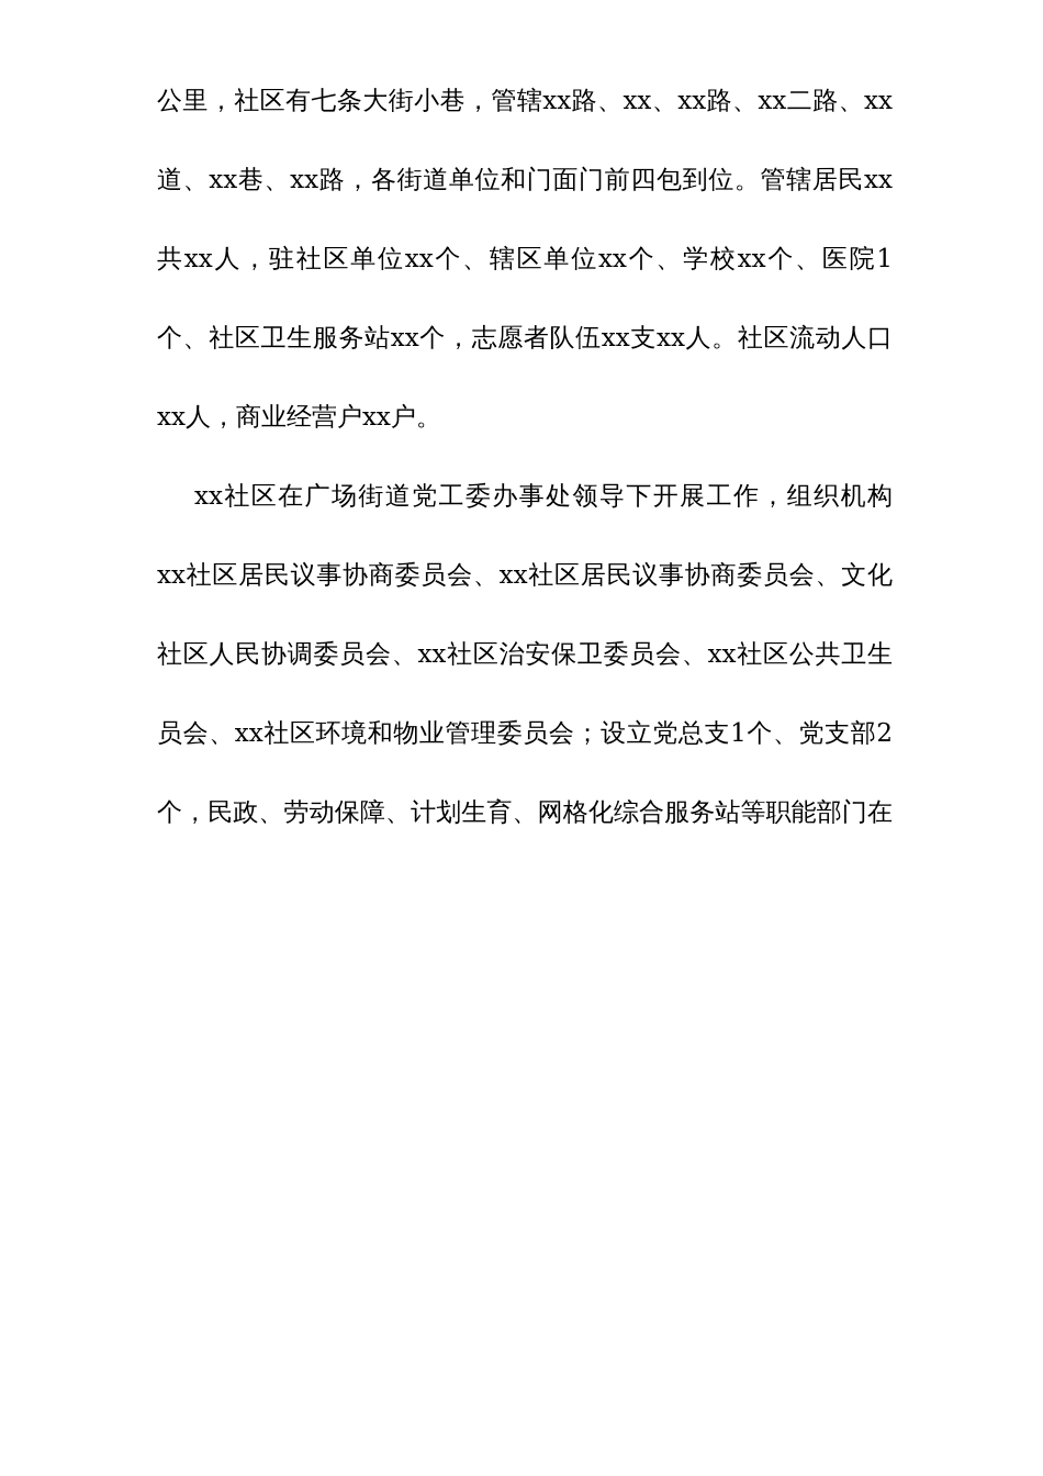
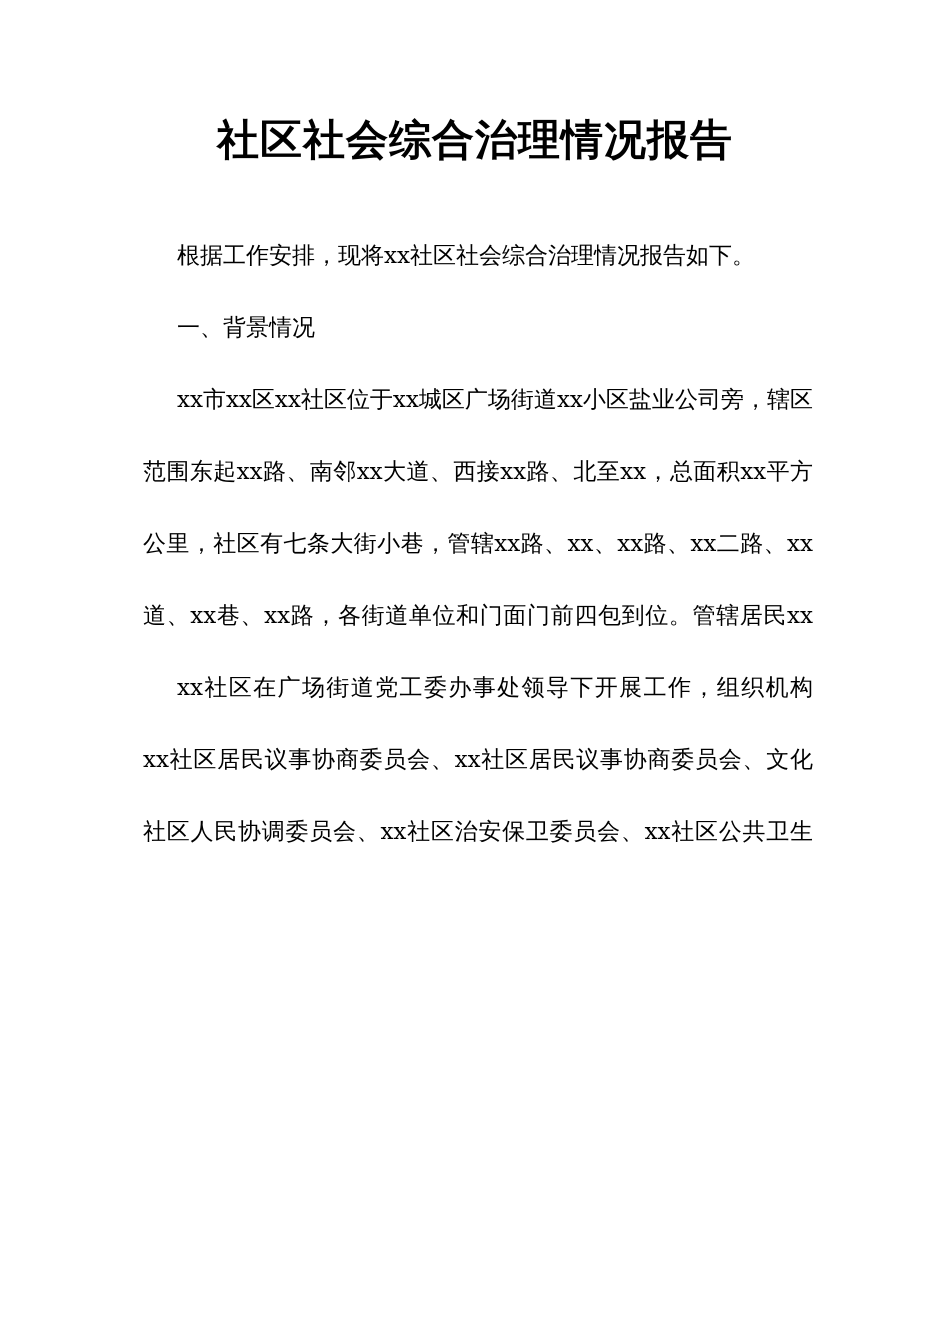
+ 社区社会综合治理情况报告
+ 根据工作安排，现将xx社区社会综合治理情况报告如下。
+ 一、背景情况
+ xx市xx区xx社区位于xx城区广场街道xx小区盐业公司旁，辖区
+ 范围东起xx路、南邻xx大道、西接xx路、北至xx，总面积xx平方
  公里，社区有七条大街小巷，管辖xx路、xx、xx路、xx二路、xx
  道、xx巷、xx路，各街道单位和门面门前四包到位。管辖居民xx
- 共xx人，驻社区单位xx个、辖区单位xx个、学校xx个、医院1
- 个、社区卫生服务站xx个，志愿者队伍xx支xx人。社区流动人口
- xx人，商业经营户xx户。
  xx社区在广场街道党工委办事处领导下开展工作，组织机构
  xx社区居民议事协商委员会、xx社区居民议事协商委员会、文化
  社区人民协调委员会、xx社区治安保卫委员会、xx社区公共卫生
- 员会、xx社区环境和物业管理委员会；设立党总支1个、党支部2
- 个，民政、劳动保障、计划生育、网格化综合服务站等职能部门在
